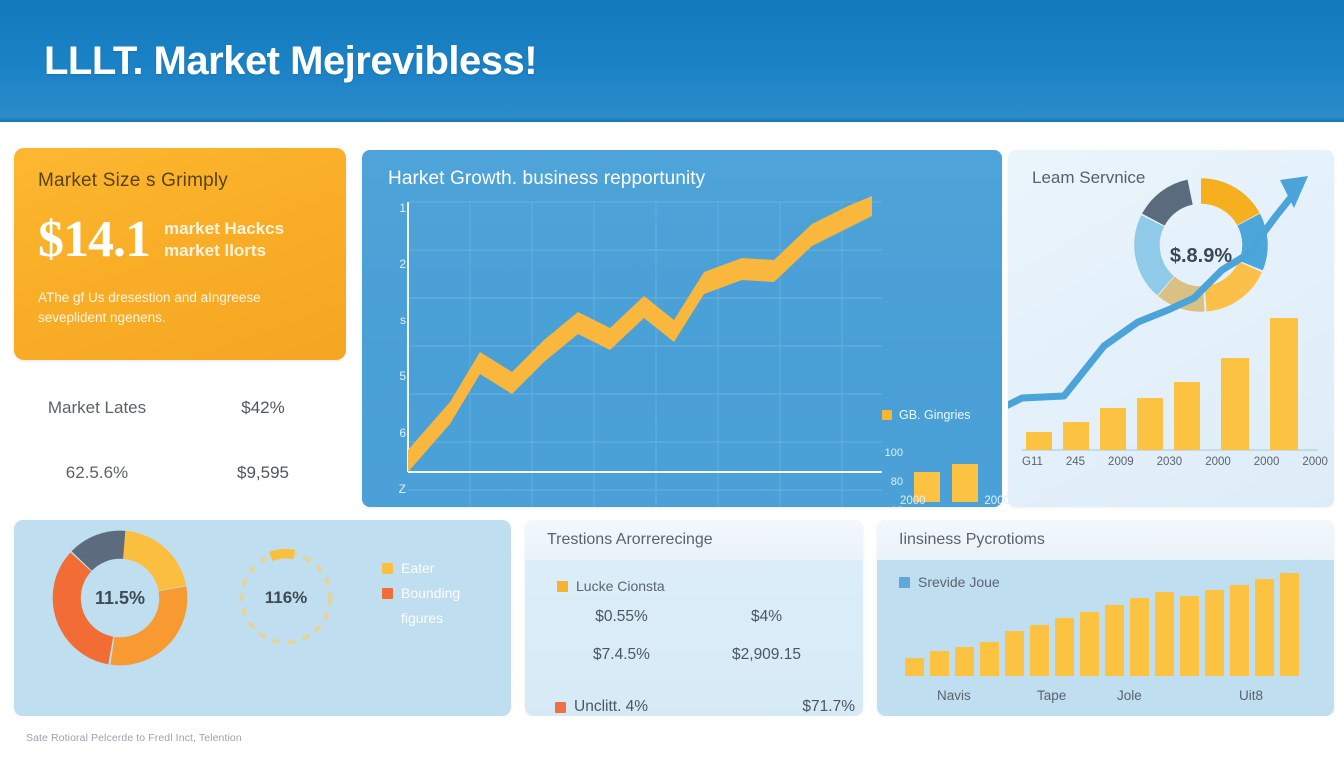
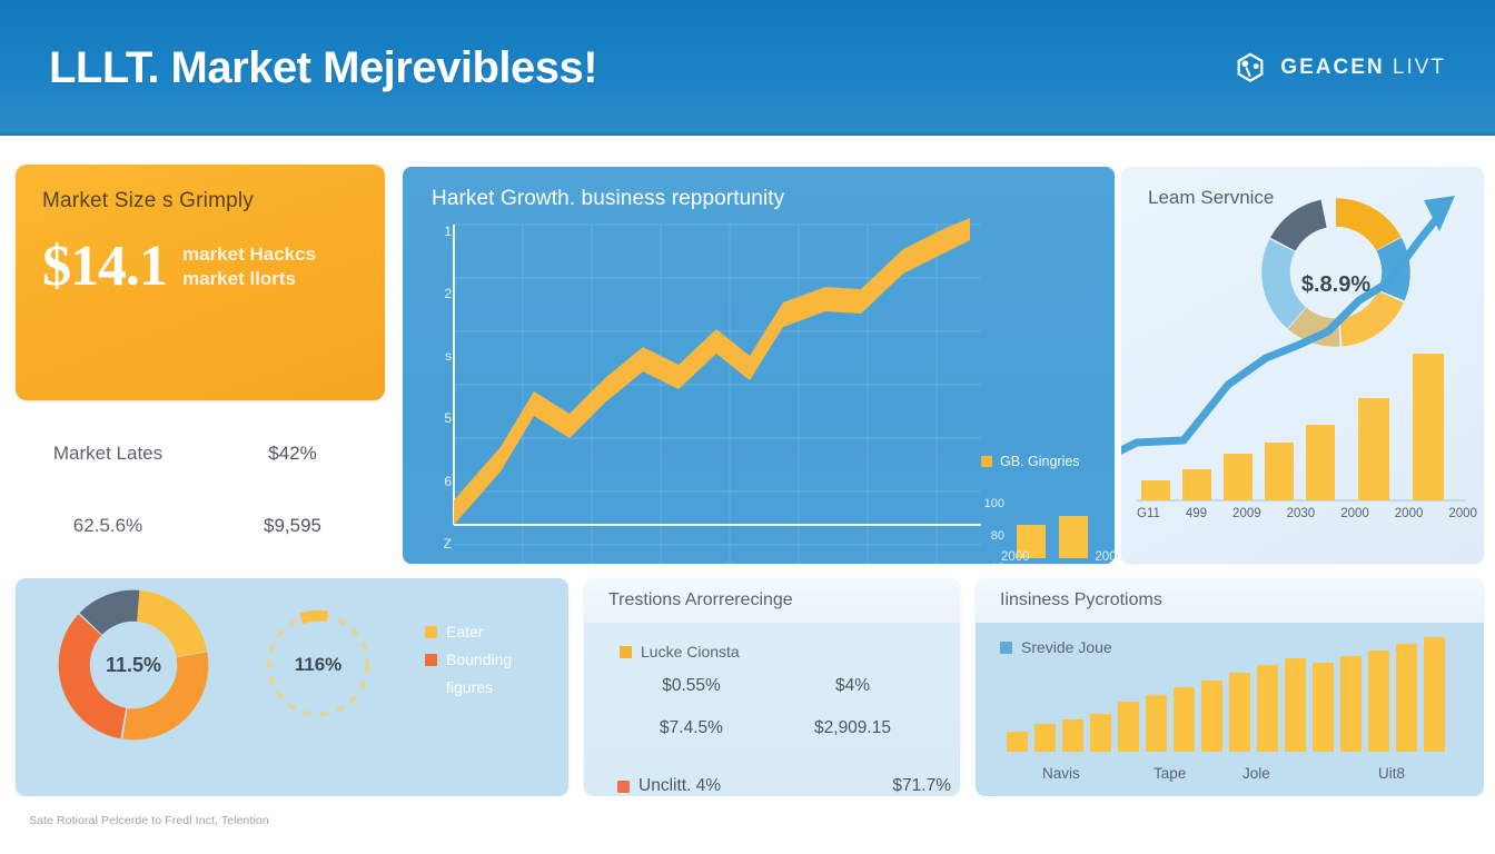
  LLLT. Market Mejrevibless!
+ GEACEN LIVT
  Market Size s Grimply
  $14.1
  market Hackcs
  market llorts
- AThe gf Us dresestion and aIngreese seveplident ngenens.
  Market Lates
  $42%
  62.5.6%
  $9,595
  Harket Growth. business repportunity
  1
  2
  s
  5
  6
  Z
  GB. Gingries
  100
  80
  Leam Servnice
  $.8.9%
  G11
- 245
+ 499
  2009
  2030
  2000
  2000
  2000
  2000
  2000
  11.5%
  116%
  Eater
  Bounding
  figures
  Trestions Arorrerecinge
  Lucke Cionsta
  $0.55%
  $4%
  $7.4.5%
  $2,909.15
  Unclitt. 4%
  $71.7%
  Iinsiness Pycrotioms
  Srevide Joue
  Navis
  Tape
  Jole
  Uit8
  Sate Rotioral Pelcerde to Fredl Inct, Telention
